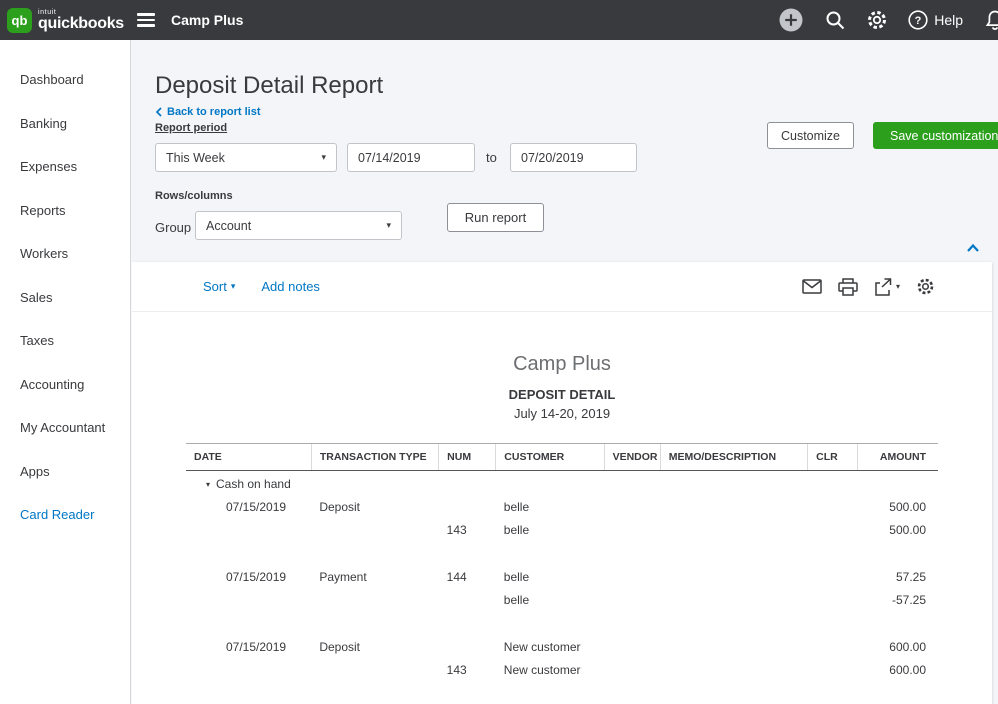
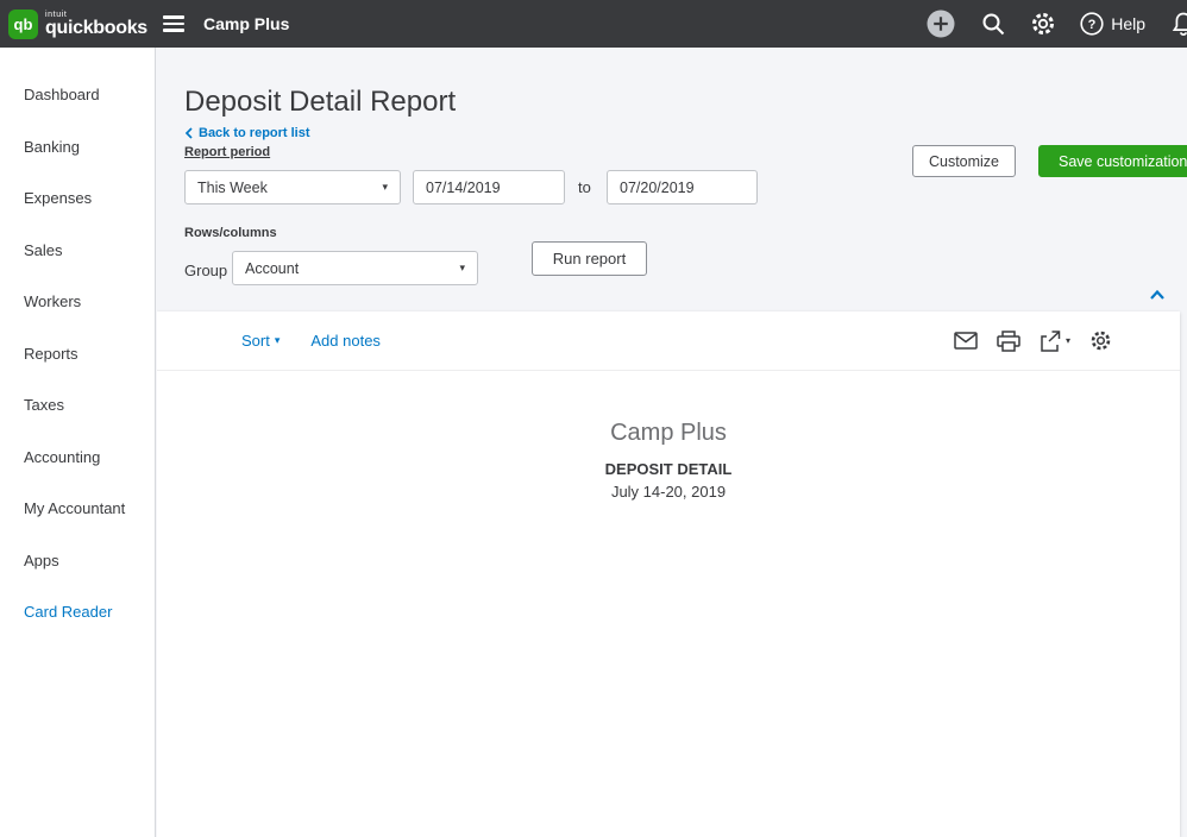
  qb
  quickbooks
  Camp Plus
  ?
  Help
  Dashboard
  Banking
  Expenses
- Reports
+ Sales
  Workers
- Sales
+ Reports
  Taxes
  Accounting
  My Accountant
  Apps
  Card Reader
  Deposit Detail Report
  Back to report list
  Report period
  This Week
  ▾
  07/14/2019
  to
  07/20/2019
  Customize
  Save customization
  Rows/columns
  Group
  Account
  ▾
  Run report
  Sort
  ▾
  Add notes
  ▾
  Camp Plus
  DEPOSIT DETAIL
  July 14-20, 2019
- DATE	TRANSACTION TYPE	NUM	CUSTOMER	VENDOR	MEMO/DESCRIPTION	CLR	AMOUNT
- ▾ Cash on hand
- 07/15/2019	Deposit		belle				500.00
- 		143	belle				500.00
- 07/15/2019	Payment	144	belle				57.25
- 			belle				-57.25
- 07/15/2019	Deposit		New customer				600.00
- 		143	New customer				600.00
